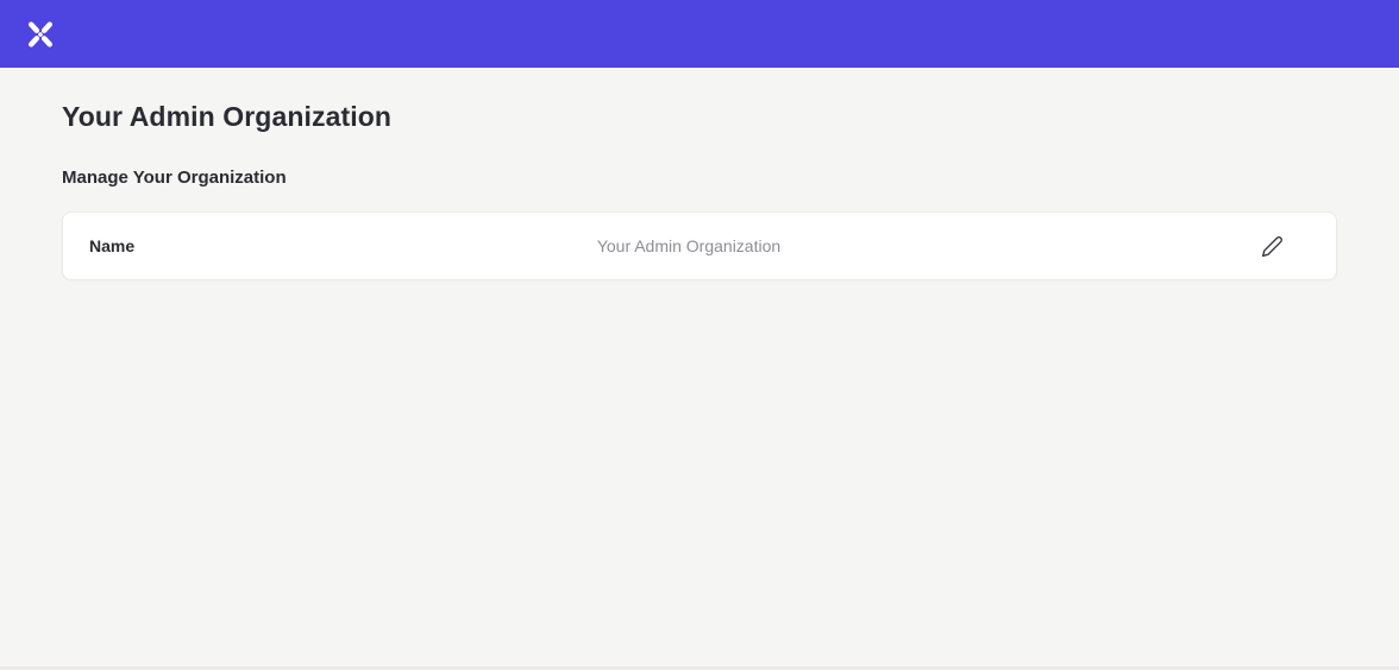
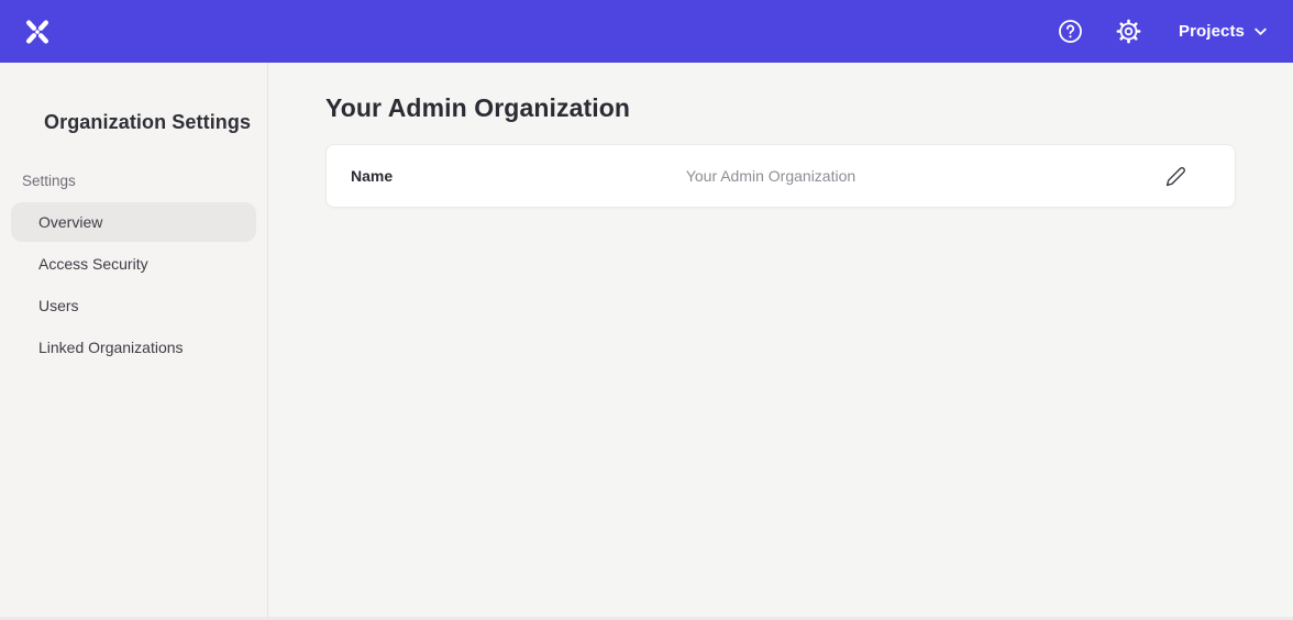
+ Projects
+ Organization Settings
+ Settings
+ Overview
+ Access Security
+ Users
+ Linked Organizations
  Your Admin Organization
- Manage Your Organization
  Name
  Your Admin Organization
